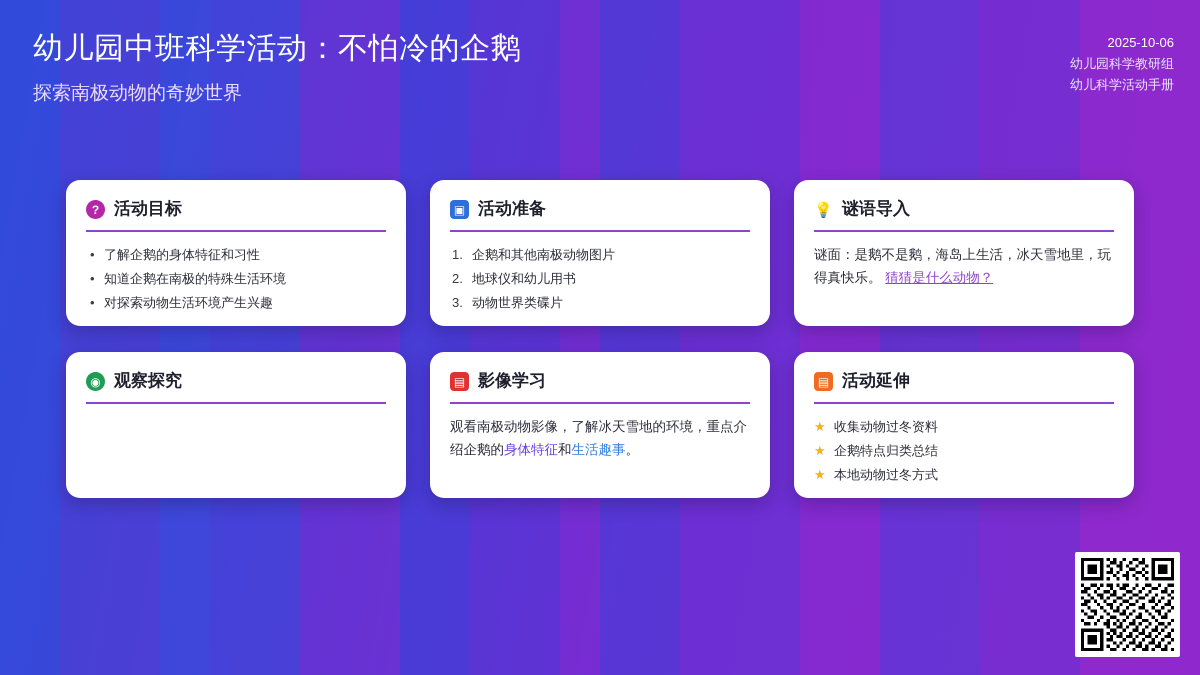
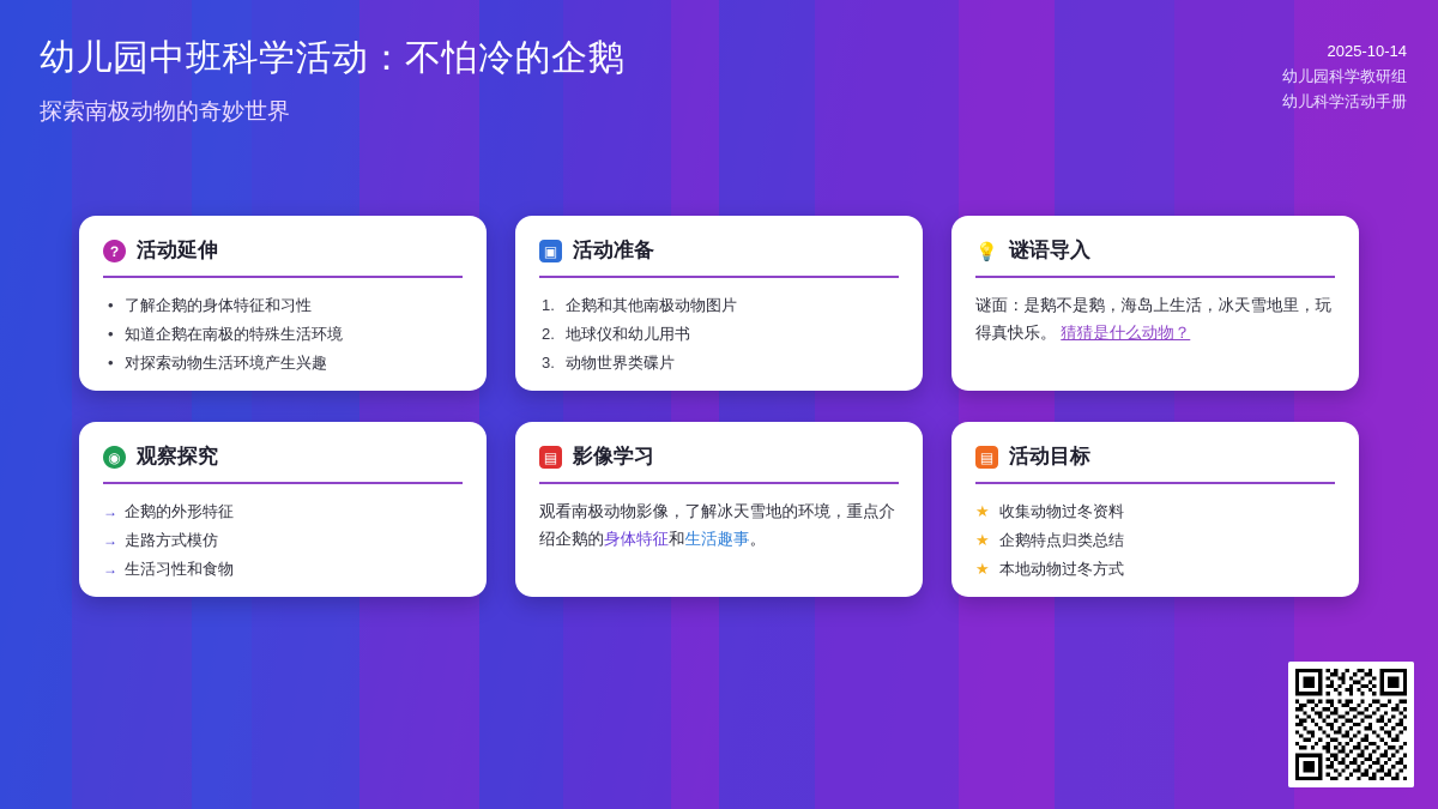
  幼儿园中班科学活动：不怕冷的企鹅
  探索南极动物的奇妙世界
- 2025-10-06
+ 2025-10-14
  幼儿园科学教研组
  幼儿科学活动手册
  ?
- 活动目标
+ 活动延伸
  了解企鹅的身体特征和习性
  知道企鹅在南极的特殊生活环境
  对探索动物生活环境产生兴趣
  ▣
  活动准备
  企鹅和其他南极动物图片
  地球仪和幼儿用书
  动物世界类碟片
  💡
  谜语导入
  谜面：是鹅不是鹅，海岛上生活，冰天雪地里，玩得真快乐。 猜猜是什么动物？
  ◉
  观察探究
+ 企鹅的外形特征
+ 走路方式模仿
+ 生活习性和食物
  ▤
  影像学习
  观看南极动物影像，了解冰天雪地的环境，重点介绍企鹅的身体特征和生活趣事。
  ▤
- 活动延伸
+ 活动目标
  收集动物过冬资料
  企鹅特点归类总结
  本地动物过冬方式
